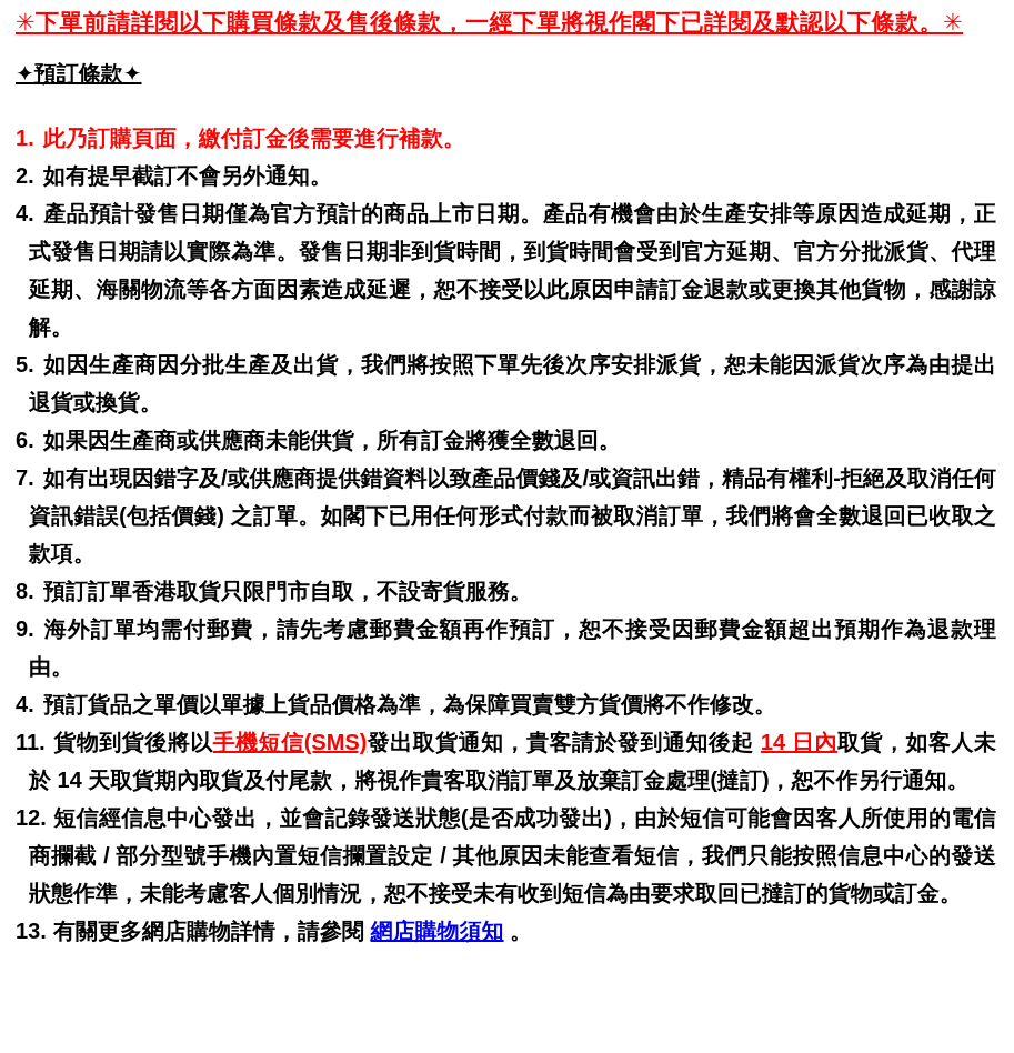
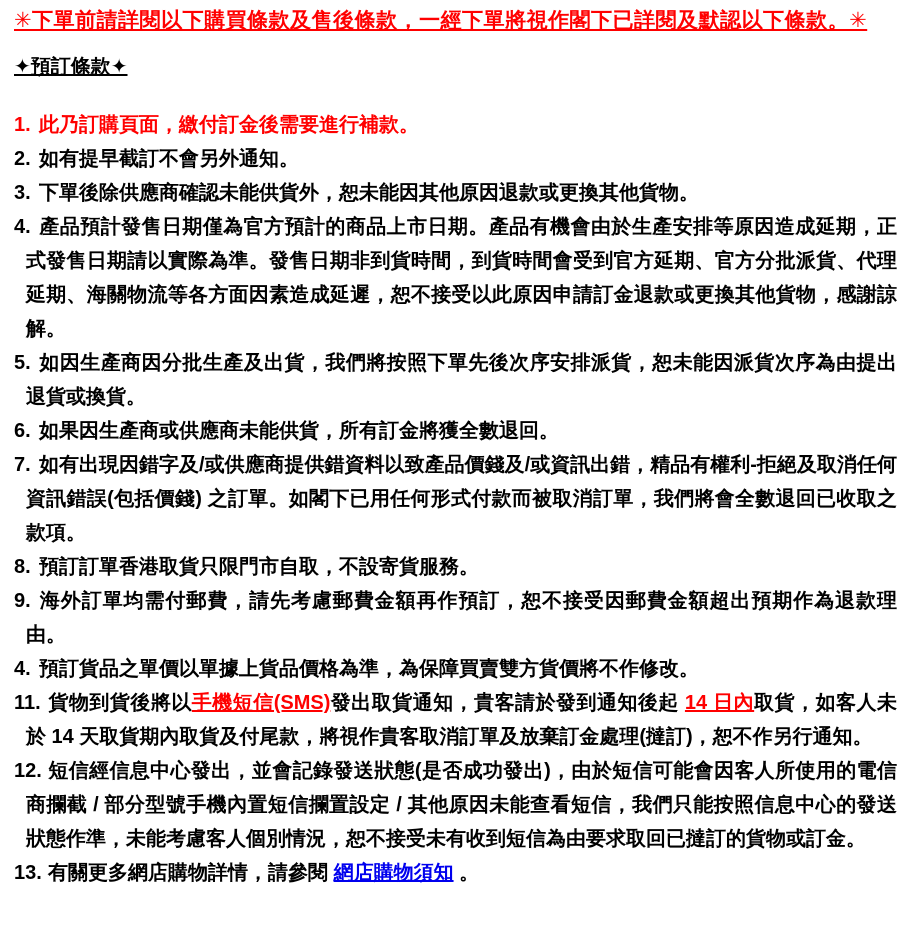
  ✳下單前請詳閱以下購買條款及售後條款，一經下單將視作閣下已詳閱及默認以下條款。✳
  ✦預訂條款✦
  1. 此乃訂購頁面，繳付訂金後需要進行補款。
  2. 如有提早截訂不會另外通知。
+ 3. 下單後除供應商確認未能供貨外，恕未能因其他原因退款或更換其他貨物。
  4. 產品預計發售日期僅為官方預計的商品上市日期。產品有機會由於生產安排等原因造成延期，正式發售日期請以實際為準。發售日期非到貨時間，到貨時間會受到官方延期、官方分批派貨、代理延期、海關物流等各方面因素造成延遲，恕不接受以此原因申請訂金退款或更換其他貨物，感謝諒解。
  5. 如因生產商因分批生產及出貨，我們將按照下單先後次序安排派貨，恕未能因派貨次序為由提出退貨或換貨。
  6. 如果因生產商或供應商未能供貨，所有訂金將獲全數退回。
  7. 如有出現因錯字及/或供應商提供錯資料以致產品價錢及/或資訊出錯，精品有權利-拒絕及取消任何資訊錯誤(包括價錢) 之訂單。如閣下已用任何形式付款而被取消訂單，我們將會全數退回已收取之款項。
  8. 預訂訂單香港取貨只限門市自取，不設寄貨服務。
  9. 海外訂單均需付郵費，請先考慮郵費金額再作預訂，恕不接受因郵費金額超出預期作為退款理由。
  4. 預訂貨品之單價以單據上貨品價格為準，為保障買賣雙方貨價將不作修改。
  11. 貨物到貨後將以手機短信(SMS)發出取貨通知，貴客請於發到通知後起 14 日內取貨，如客人未於 14 天取貨期內取貨及付尾款，將視作貴客取消訂單及放棄訂金處理(撻訂)，恕不作另行通知。
  12. 短信經信息中心發出，並會記錄發送狀態(是否成功發出)，由於短信可能會因客人所使用的電信商攔截 / 部分型號手機內置短信攔置設定 / 其他原因未能查看短信，我們只能按照信息中心的發送狀態作準，未能考慮客人個別情況，恕不接受未有收到短信為由要求取回已撻訂的貨物或訂金。
  13. 有關更多網店購物詳情，請參閱 網店購物須知 。
